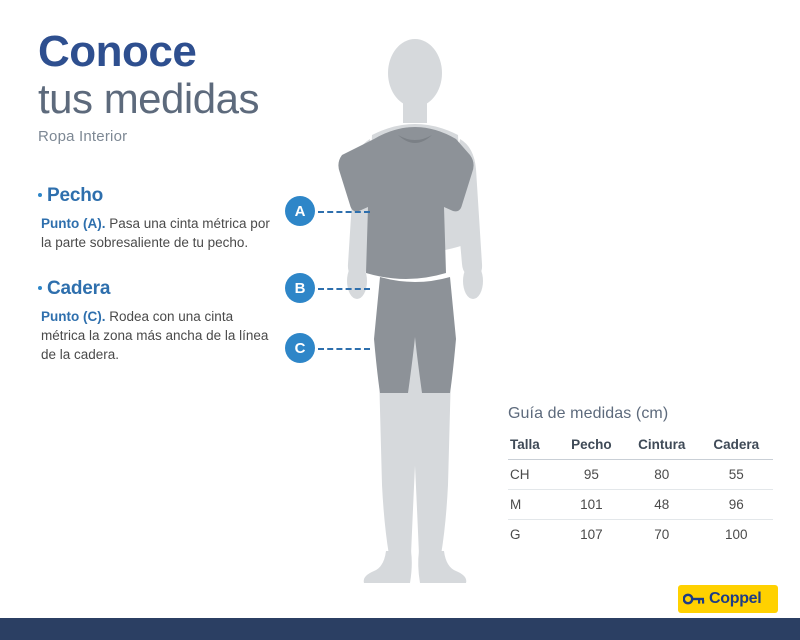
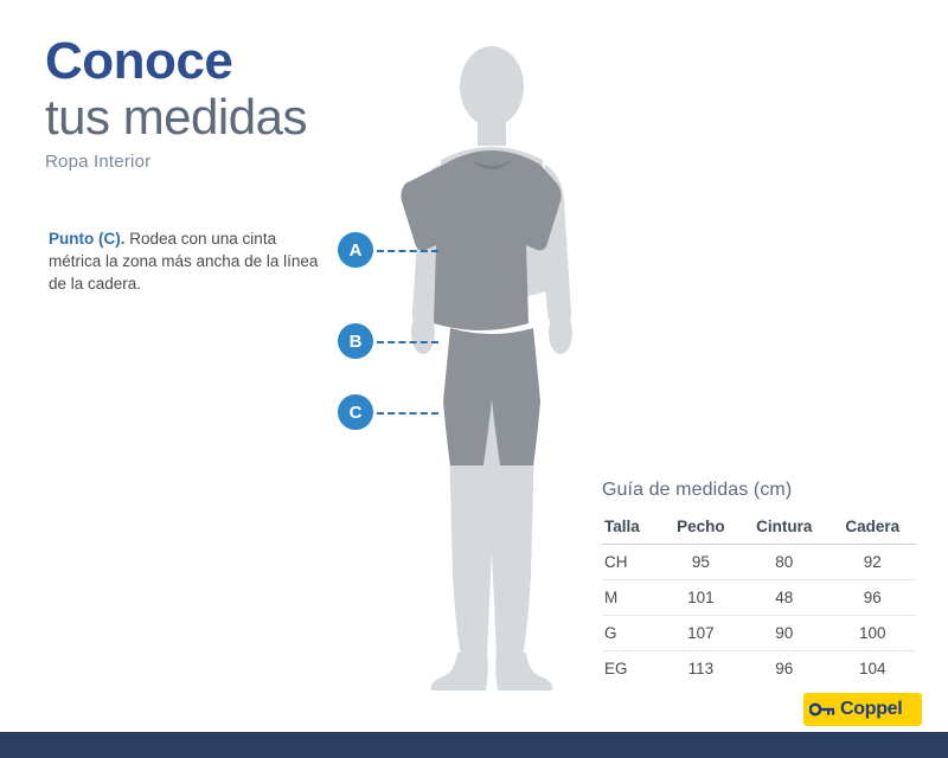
  Conoce
  tus medidas
  Ropa Interior
- Pecho
- Punto (A). Pasa una cinta métrica por la parte sobresaliente de tu pecho.
- Cadera
  Punto (C). Rodea con una cinta métrica la zona más ancha de la línea de la cadera.
  A
  B
  C
  Guía de medidas (cm)
  Talla	Pecho	Cintura	Cadera
- CH	95	80	55
+ CH	95	80	92
  M	101	48	96
- G	107	70	100
+ G	107	90	100
+ EG	113	96	104
  Coppel
